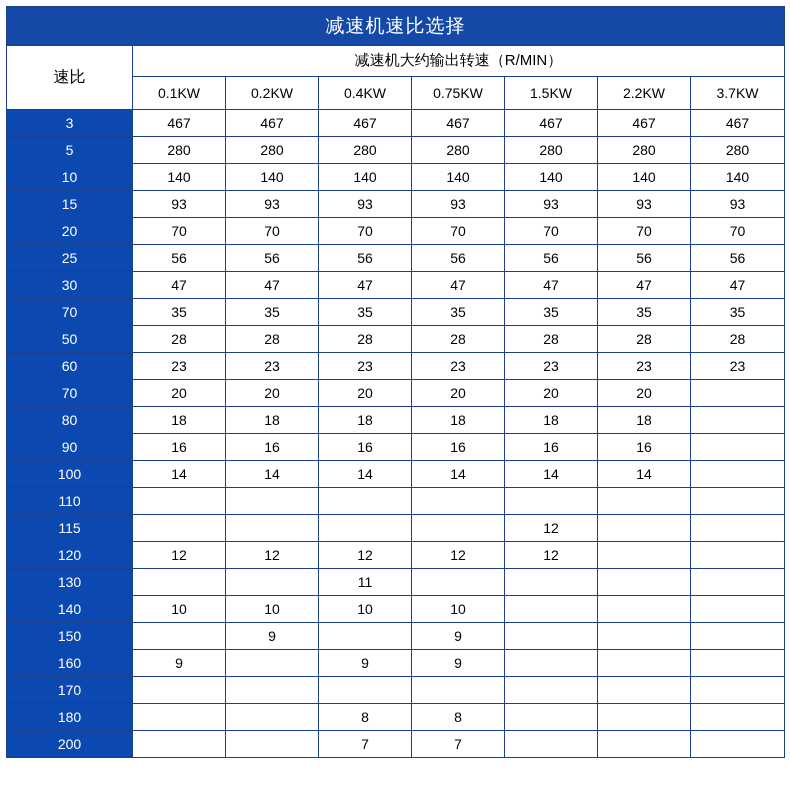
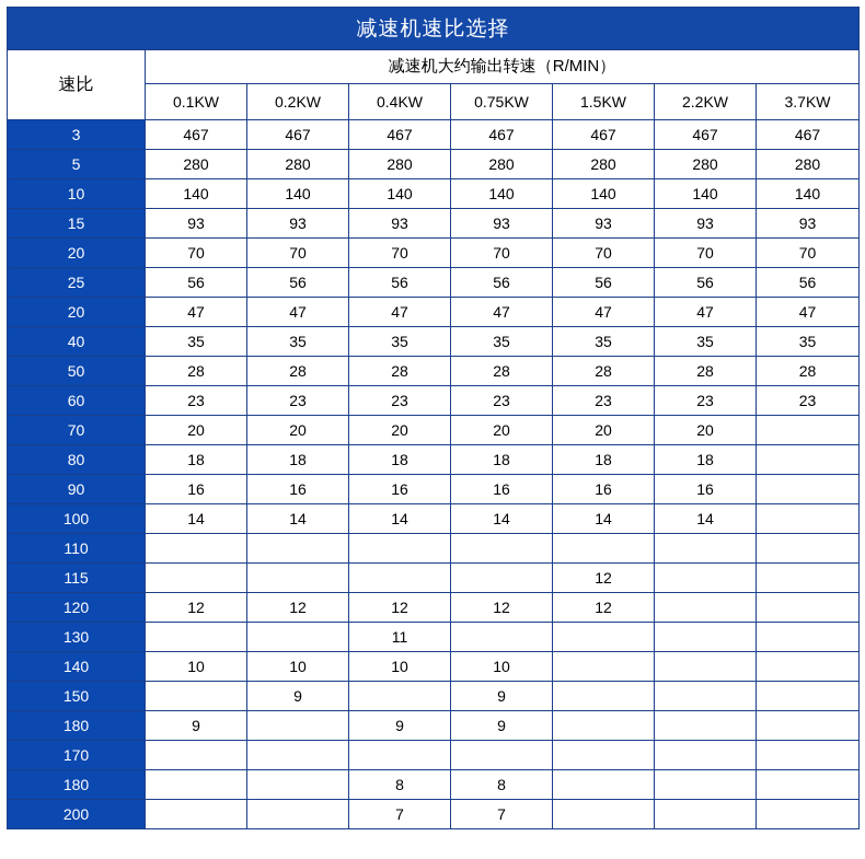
  减速机速比选择
  速比	减速机大约输出转速（R/MIN）
  0.1KW	0.2KW	0.4KW	0.75KW	1.5KW	2.2KW	3.7KW
  3	467	467	467	467	467	467	467
  5	280	280	280	280	280	280	280
  10	140	140	140	140	140	140	140
  15	93	93	93	93	93	93	93
  20	70	70	70	70	70	70	70
  25	56	56	56	56	56	56	56
- 30	47	47	47	47	47	47	47
+ 20	47	47	47	47	47	47	47
- 70	35	35	35	35	35	35	35
+ 40	35	35	35	35	35	35	35
  50	28	28	28	28	28	28	28
  60	23	23	23	23	23	23	23
  70	20	20	20	20	20	20
  80	18	18	18	18	18	18
  90	16	16	16	16	16	16
  100	14	14	14	14	14	14
  110
  115					12
  120	12	12	12	12	12
  130			11
  140	10	10	10	10
  150		9		9
- 160	9		9	9
+ 180	9		9	9
  170
  180			8	8
  200			7	7
